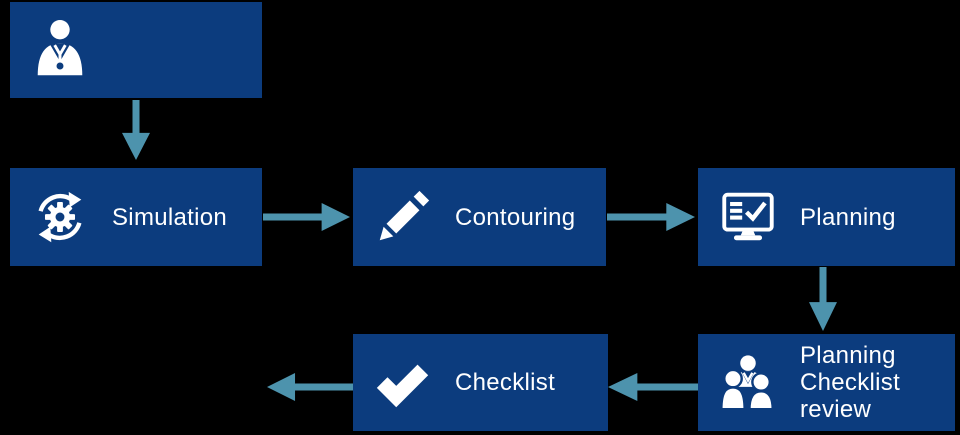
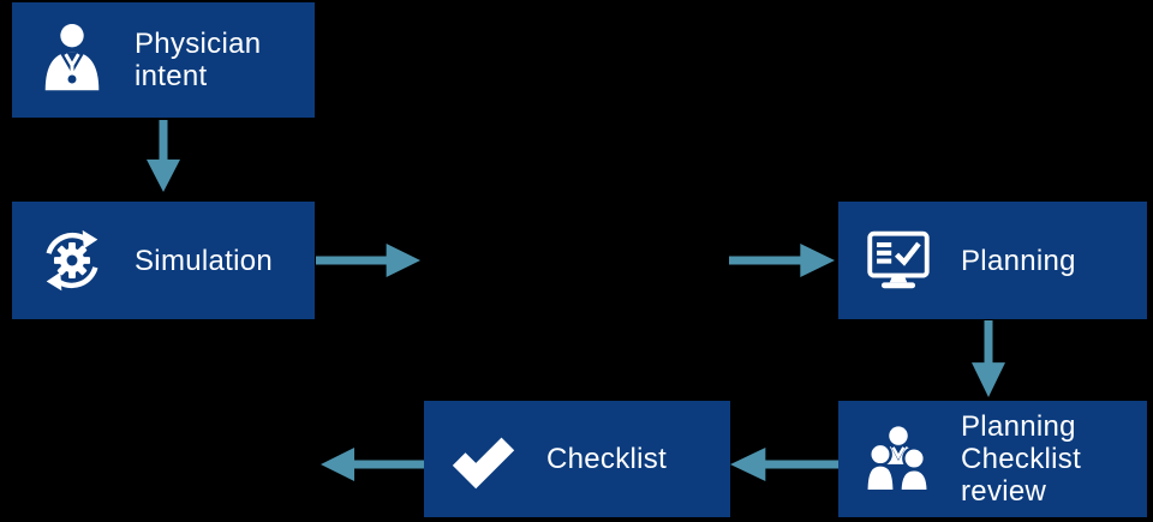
+ Physician
+ intent
  Simulation
- Contouring
  Planning
  Planning
  Checklist
  review
  Checklist
